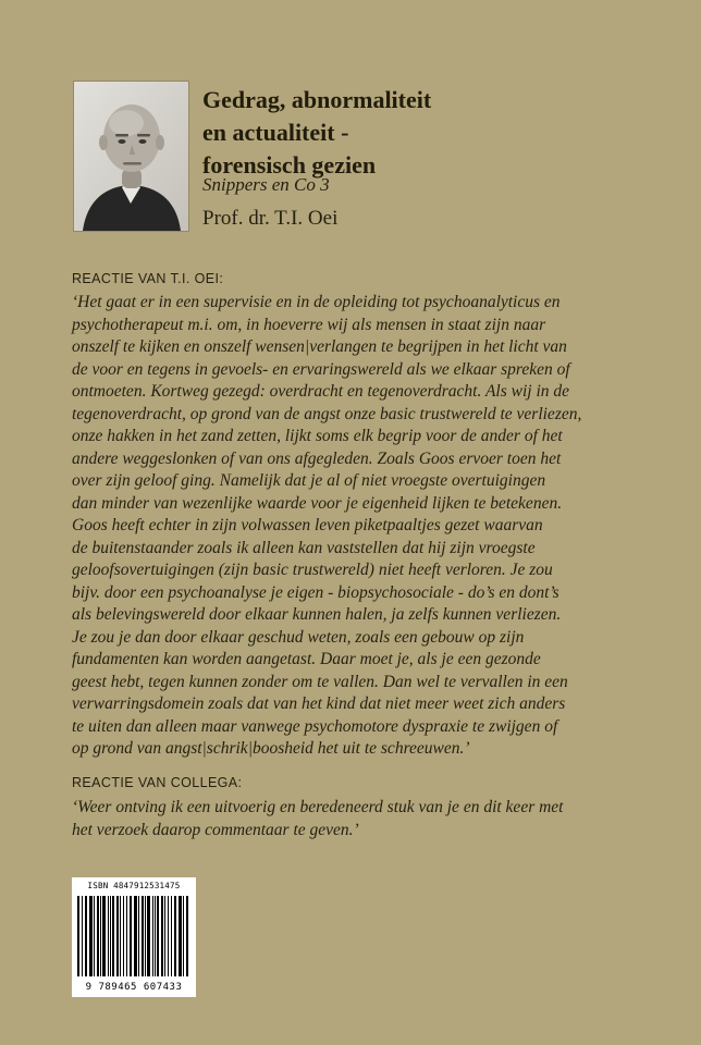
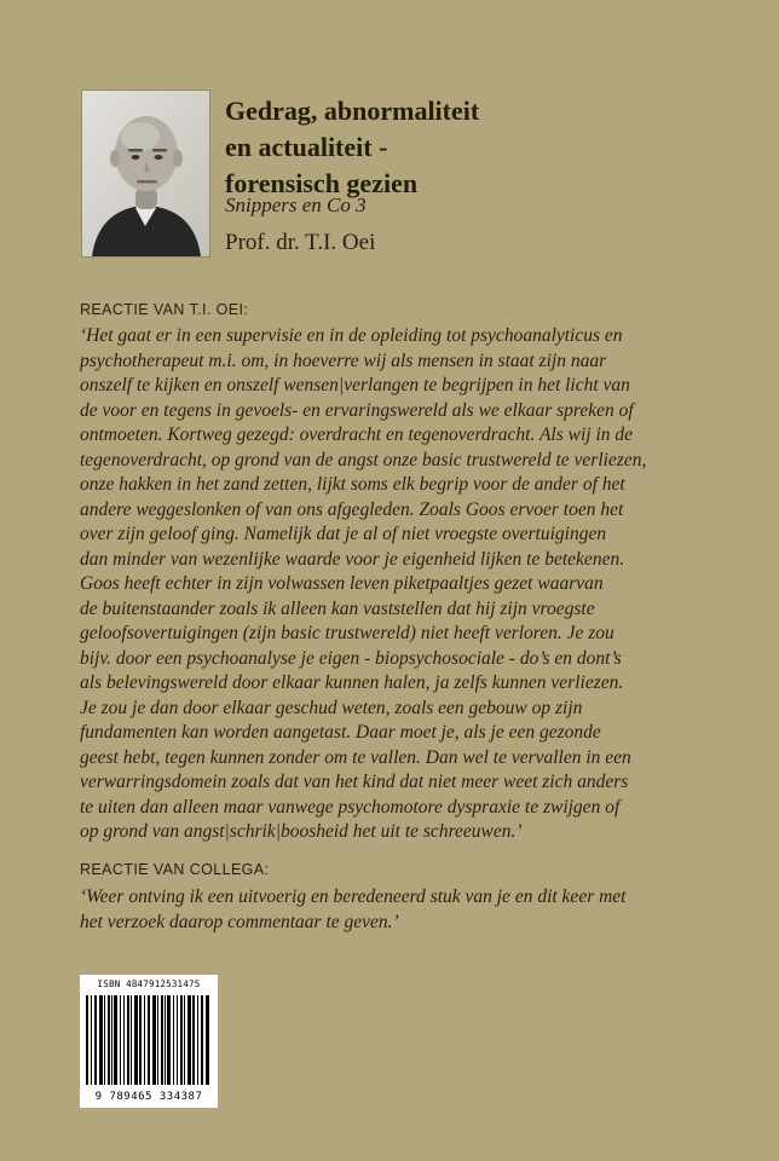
  Gedrag, abnormaliteit
  en actualiteit -
  forensisch gezien
  Snippers en Co 3
  Prof. dr. T.I. Oei
  REACTIE VAN T.I. OEI:
  ‘Het gaat er in een supervisie en in de opleiding tot psychoanalyticus en
  psychotherapeut m.i. om, in hoeverre wij als mensen in staat zijn naar
  onszelf te kijken en onszelf wensen|verlangen te begrijpen in het licht van
  de voor en tegens in gevoels- en ervaringswereld als we elkaar spreken of
  ontmoeten. Kortweg gezegd: overdracht en tegenoverdracht. Als wij in de
  tegenoverdracht, op grond van de angst onze basic trustwereld te verliezen,
  onze hakken in het zand zetten, lijkt soms elk begrip voor de ander of het
  andere weggeslonken of van ons afgegleden. Zoals Goos ervoer toen het
  over zijn geloof ging. Namelijk dat je al of niet vroegste overtuigingen
  dan minder van wezenlijke waarde voor je eigenheid lijken te betekenen.
  Goos heeft echter in zijn volwassen leven piketpaaltjes gezet waarvan
  de buitenstaander zoals ik alleen kan vaststellen dat hij zijn vroegste
  geloofsovertuigingen (zijn basic trustwereld) niet heeft verloren. Je zou
  bijv. door een psychoanalyse je eigen - biopsychosociale - do’s en dont’s
  als belevingswereld door elkaar kunnen halen, ja zelfs kunnen verliezen.
  Je zou je dan door elkaar geschud weten, zoals een gebouw op zijn
  fundamenten kan worden aangetast. Daar moet je, als je een gezonde
  geest hebt, tegen kunnen zonder om te vallen. Dan wel te vervallen in een
  verwarringsdomein zoals dat van het kind dat niet meer weet zich anders
  te uiten dan alleen maar vanwege psychomotore dyspraxie te zwijgen of
  op grond van angst|schrik|boosheid het uit te schreeuwen.’
  REACTIE VAN COLLEGA:
  ‘Weer ontving ik een uitvoerig en beredeneerd stuk van je en dit keer met
  het verzoek daarop commentaar te geven.’
  ISBN 4847912531475
- 9 789465 607433
+ 9 789465 334387
